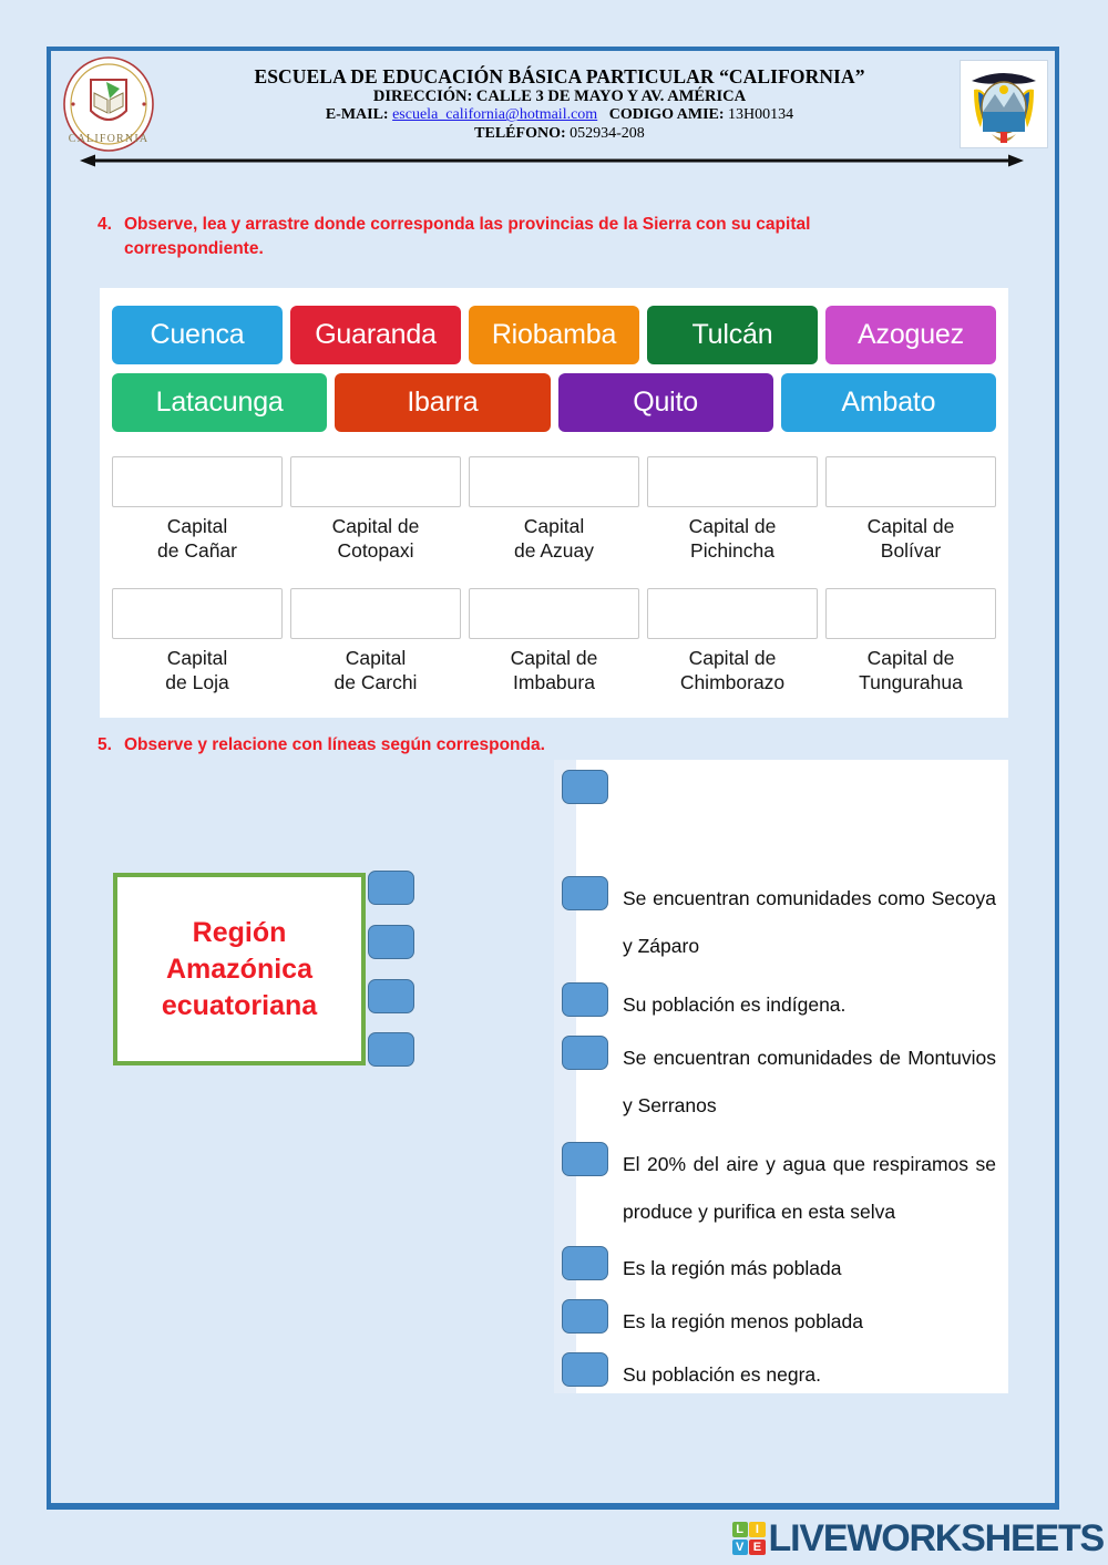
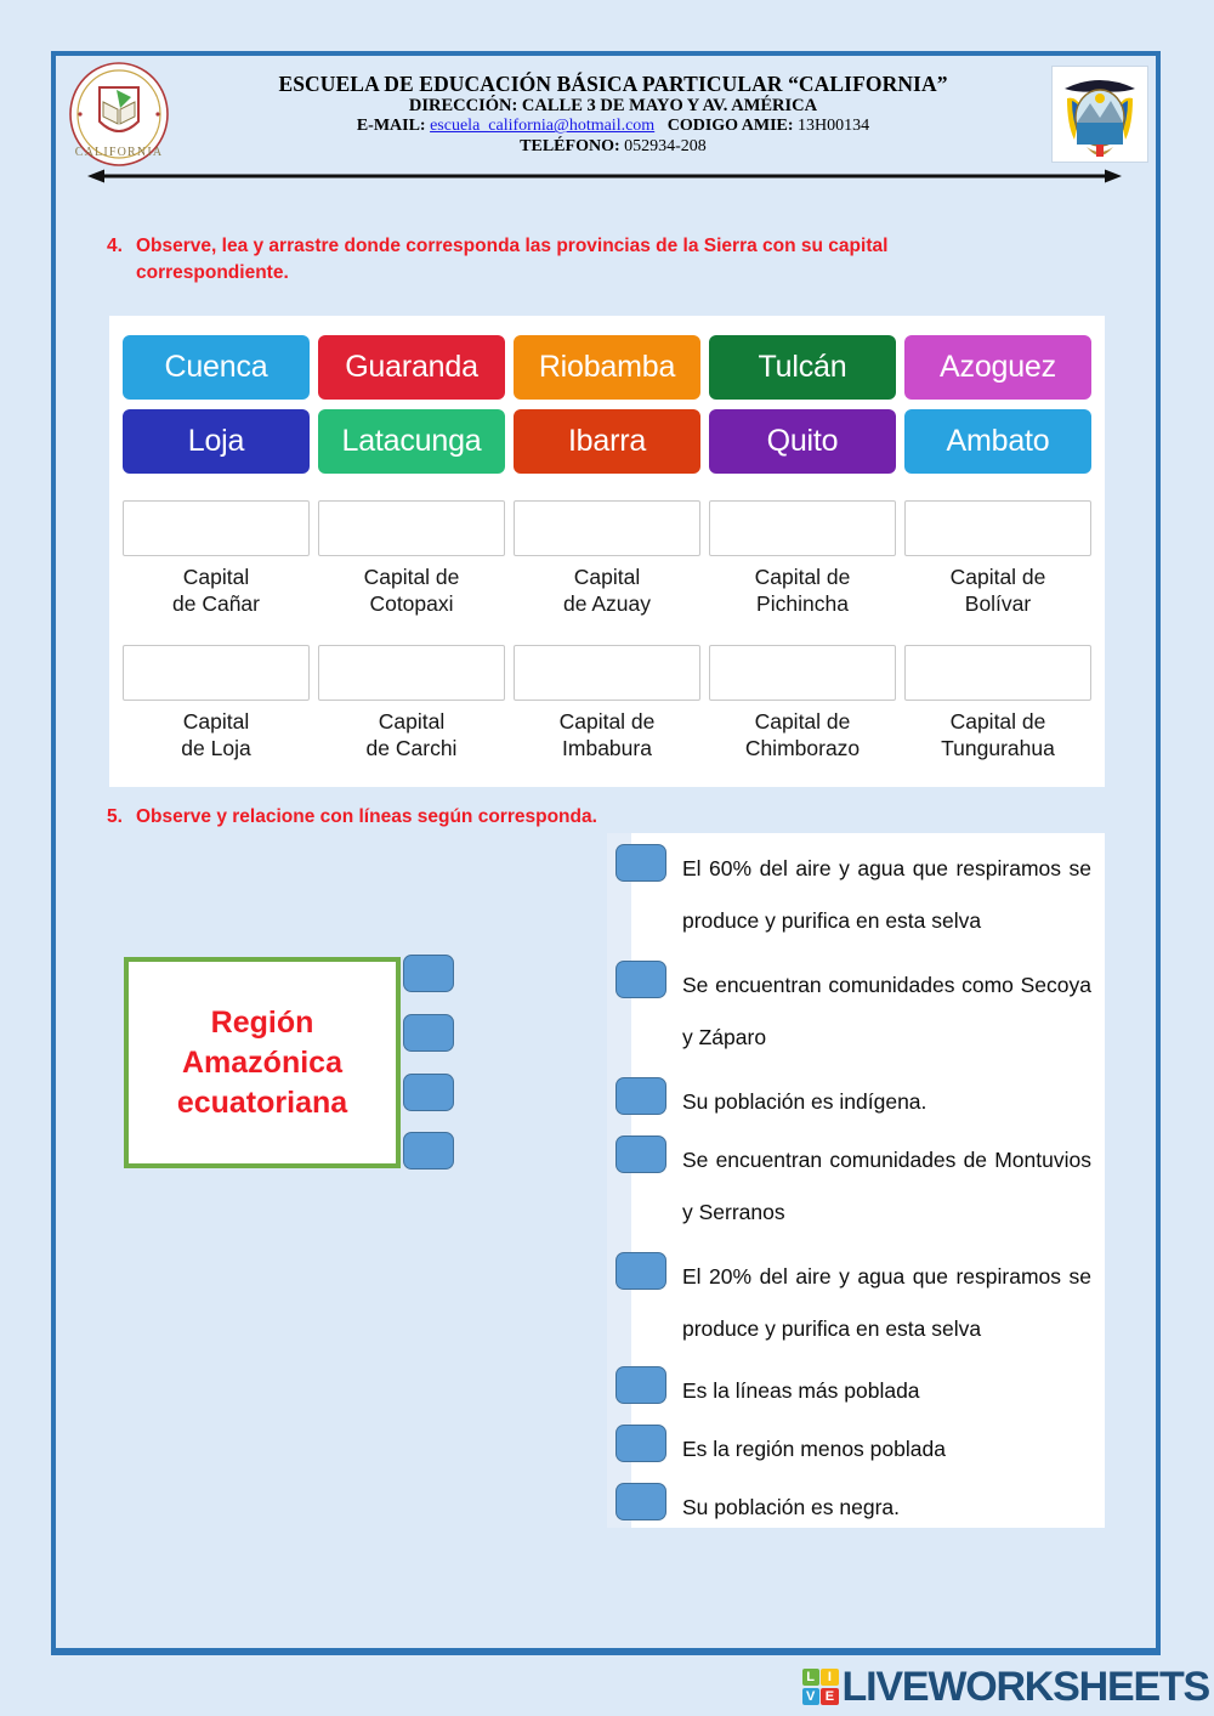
  CALIFORNIA
  ESCUELA DE EDUCACIÓN BÁSICA PARTICULAR “CALIFORNIA”
  DIRECCIÓN: CALLE 3 DE MAYO Y AV. AMÉRICA
  E-MAIL: escuela_california@hotmail.com CODIGO AMIE: 13H00134
  TELÉFONO: 052934-208
  4. Observe, lea y arrastre donde corresponda las provincias de la Sierra con su capital
  correspondiente.
  Cuenca
  Guaranda
  Riobamba
  Tulcán
  Azoguez
+ Loja
  Latacunga
  Ibarra
  Quito
  Ambato
  Capital
  de Cañar
  Capital de
  Cotopaxi
  Capital
  de Azuay
  Capital de
  Pichincha
  Capital de
  Bolívar
  Capital
  de Loja
  Capital
  de Carchi
  Capital de
  Imbabura
  Capital de
  Chimborazo
  Capital de
  Tungurahua
  5. Observe y relacione con líneas según corresponda.
  Región
  Amazónica
  ecuatoriana
+ El 60% del aire y agua que respiramos se produce y purifica en esta selva
  Se encuentran comunidades como Secoya y Záparo
  Su población es indígena.
  Se encuentran comunidades de Montuvios y Serranos
  El 20% del aire y agua que respiramos se produce y purifica en esta selva
- Es la región más poblada
+ Es la líneas más poblada
  Es la región menos poblada
  Su población es negra.
  L
  I
  V
  E
  LIVEWORKSHEETS
